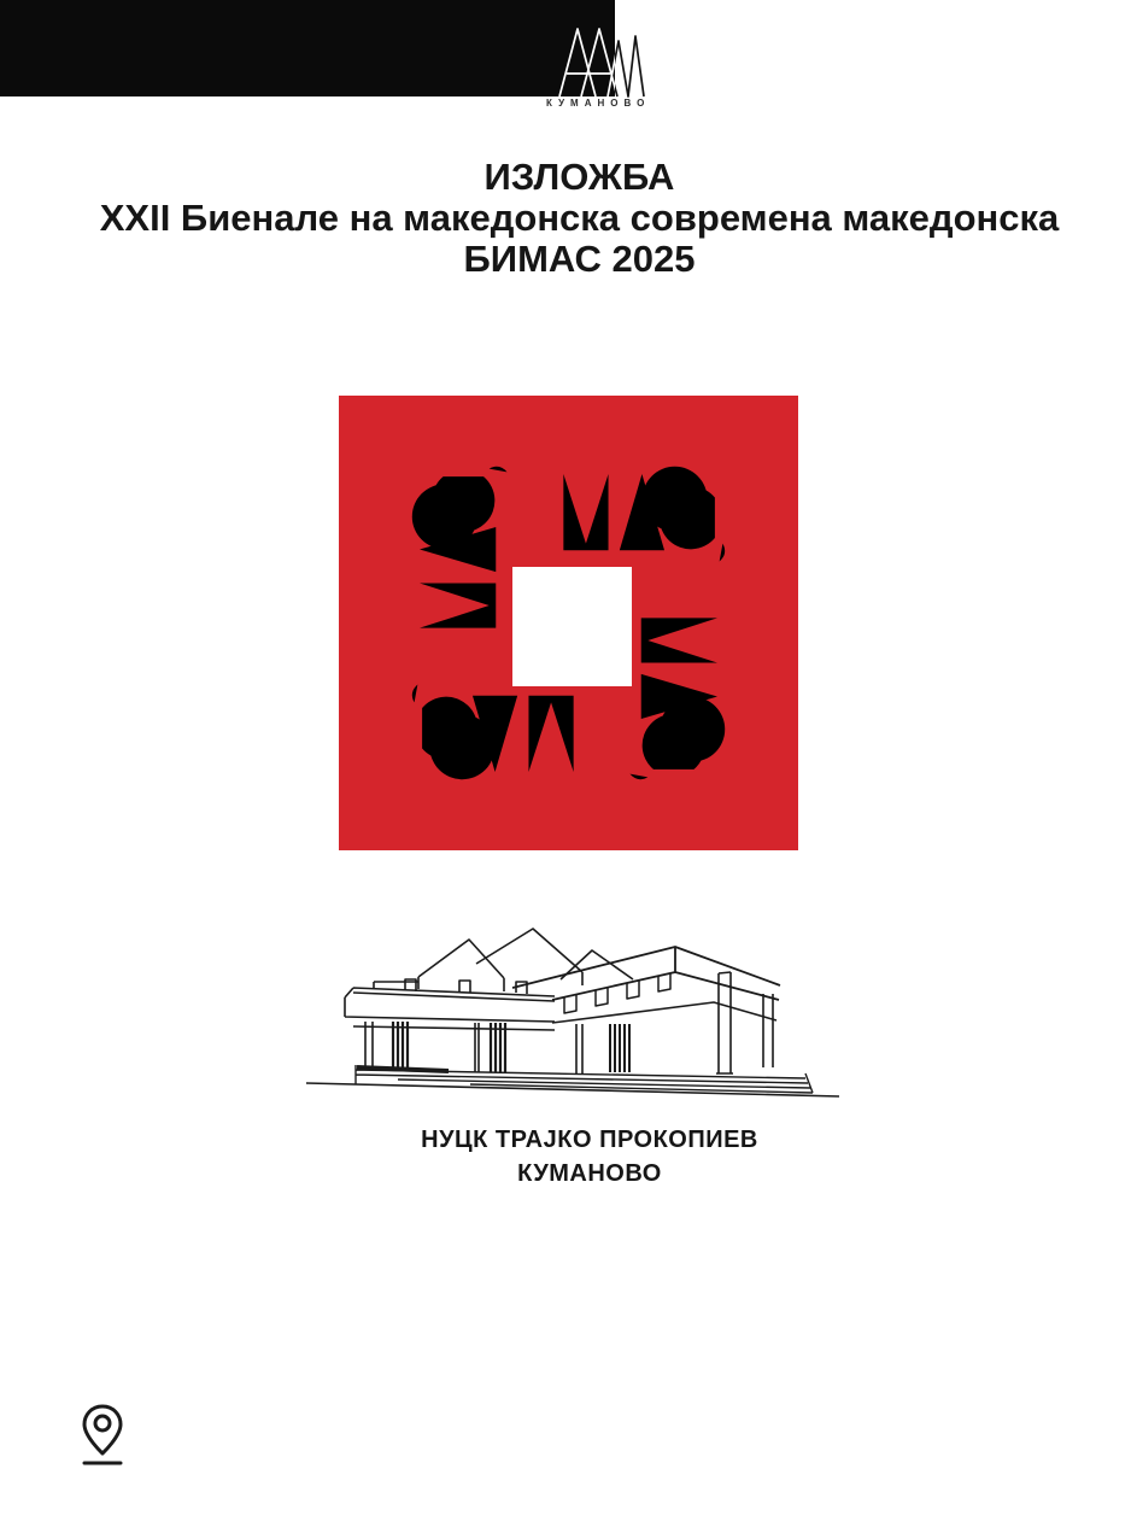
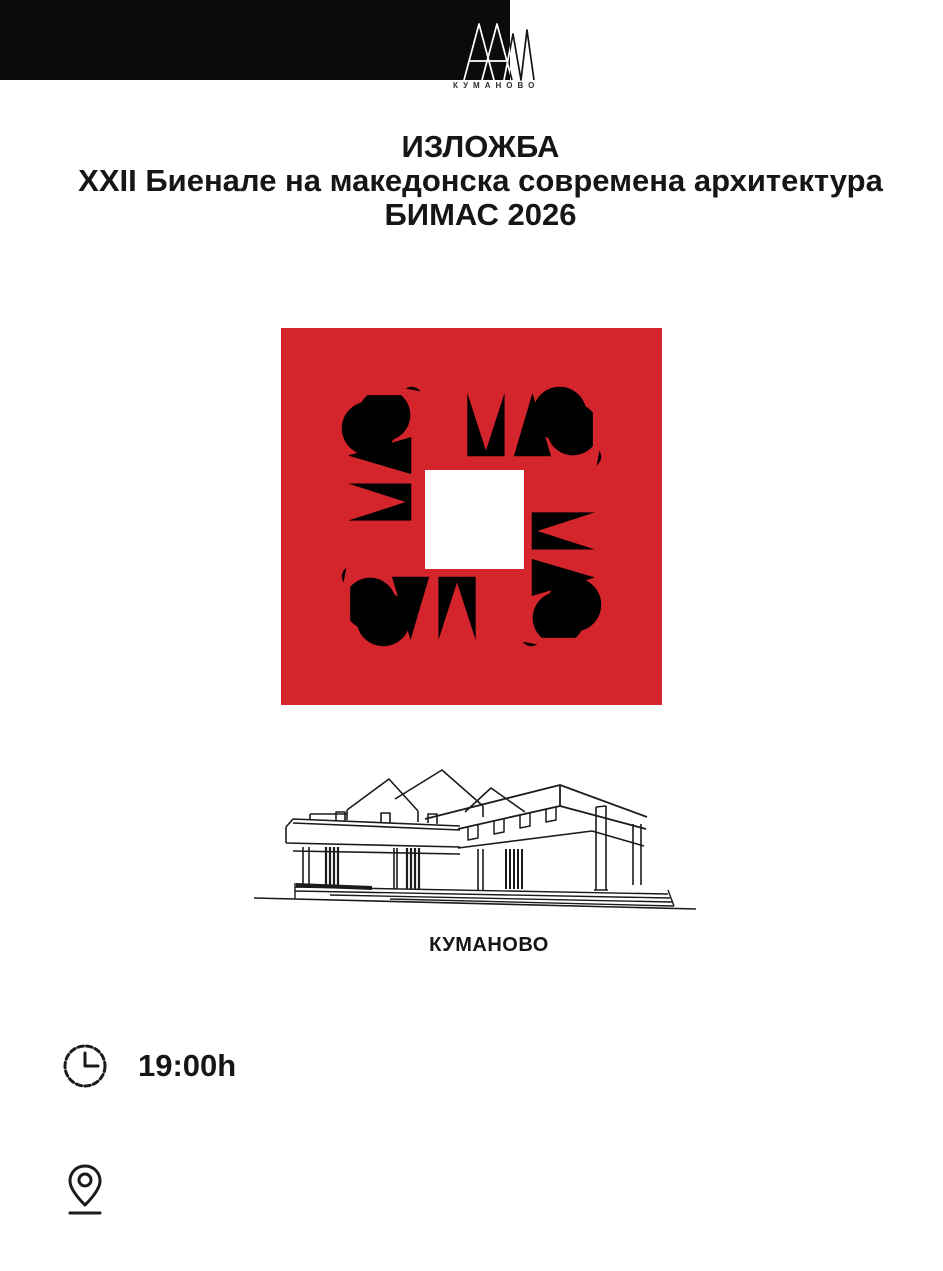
  КУМАНОВО
  ИЗЛОЖБА
- XXII Биенале на македонска современа македонска
+ XXII Биенале на македонска современа архитектура
- БИМАС 2025
+ БИМАС 2026
- НУЦК ТРАЈКО ПРОКОПИЕВ
  КУМАНОВО
+ 19:00h
